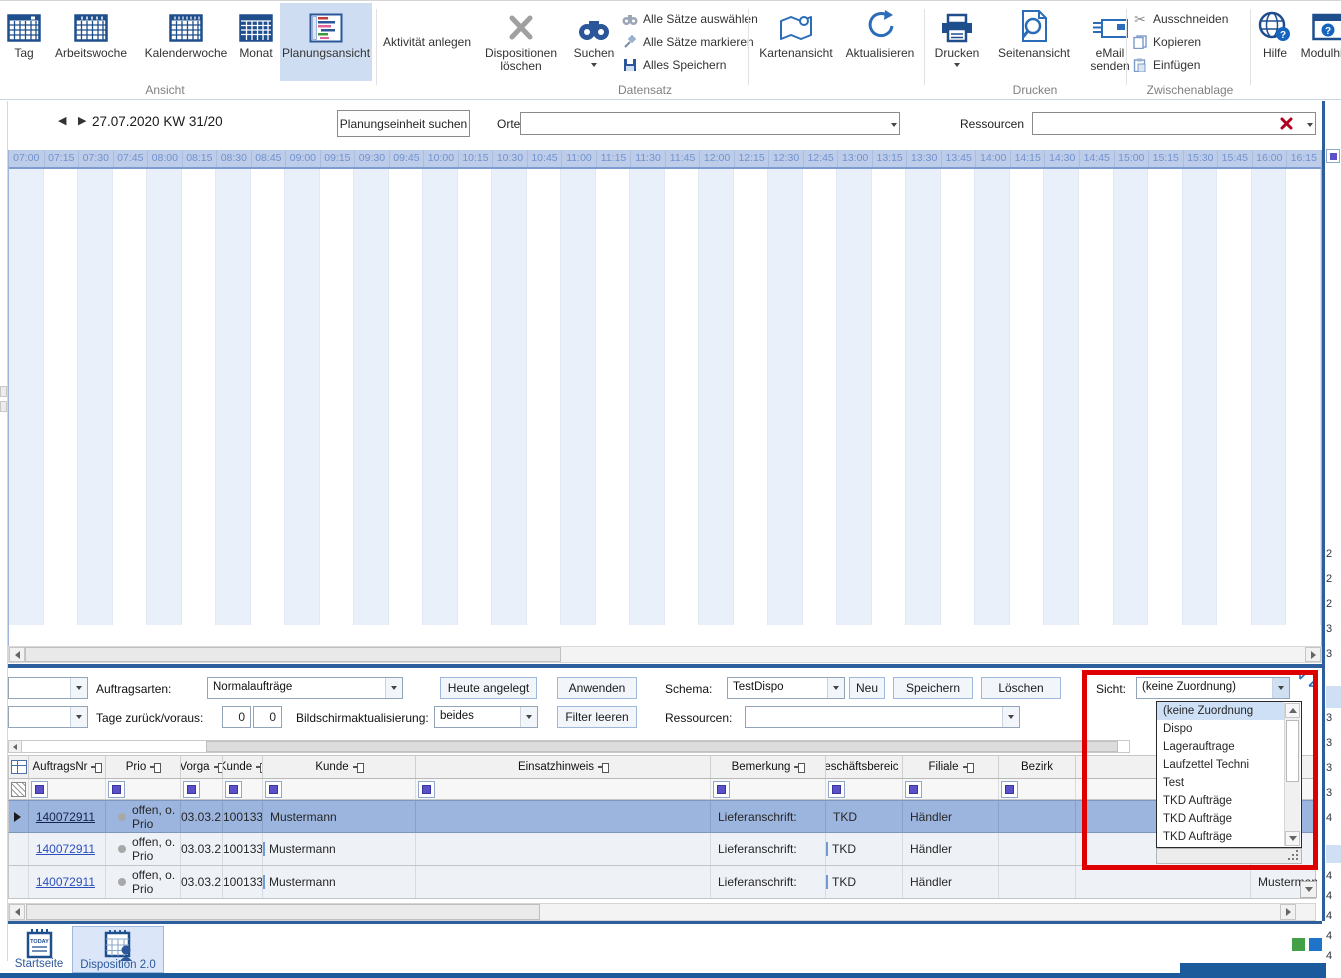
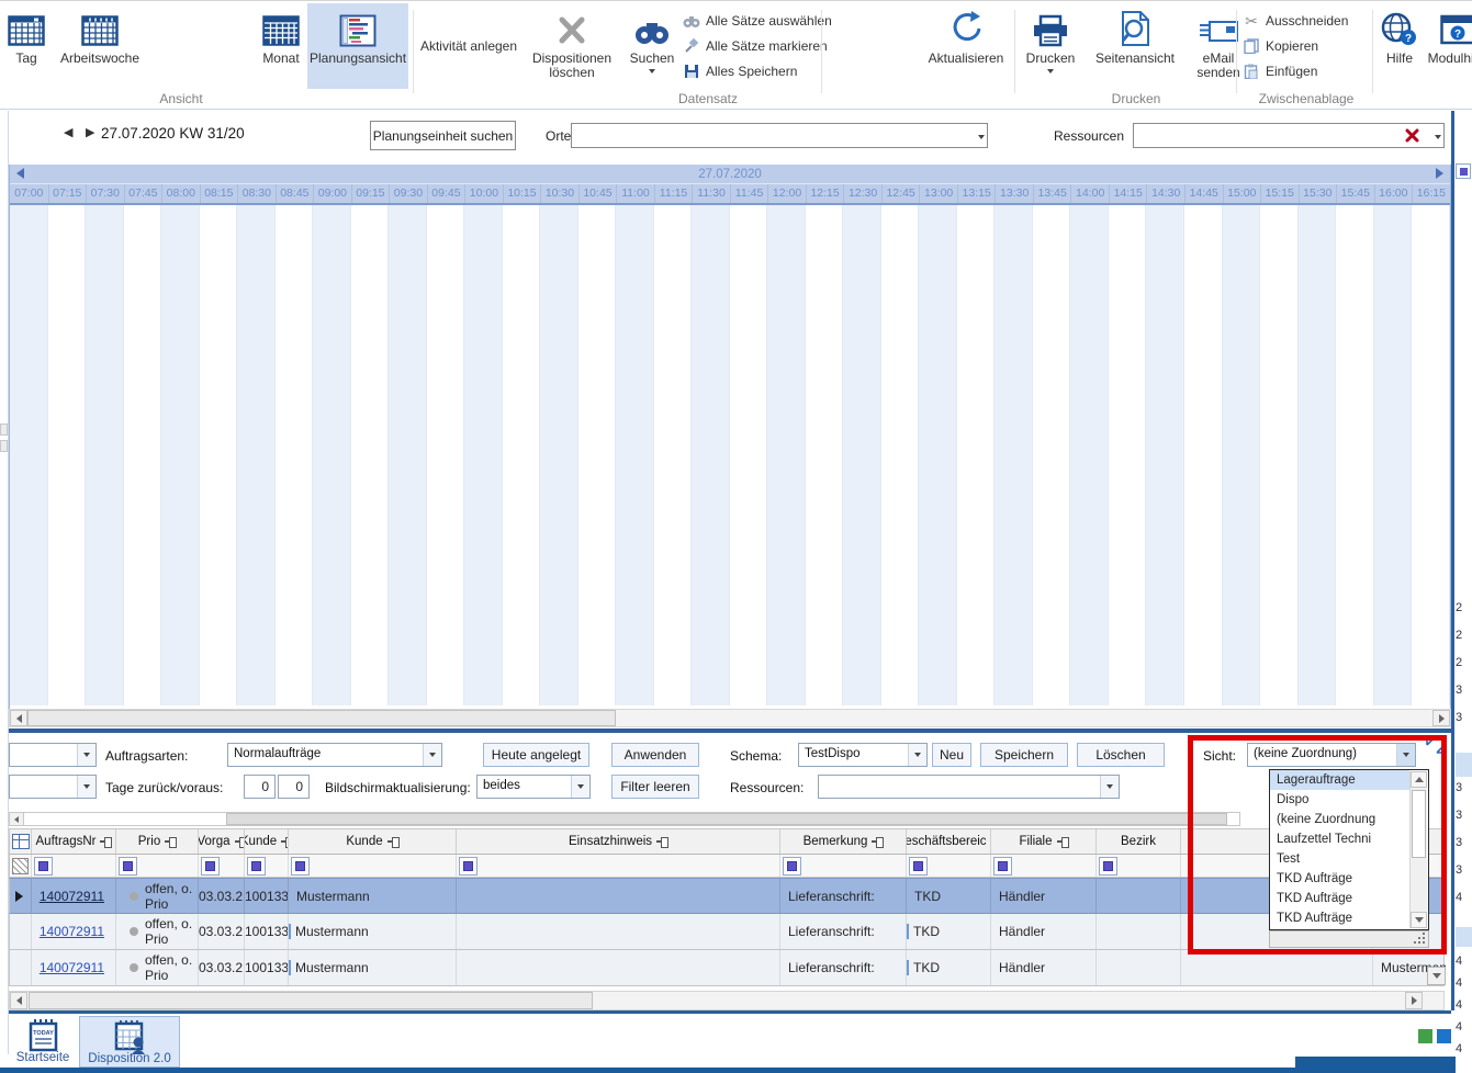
  Tag
  Arbeitswoche
- Kalenderwoche
  Monat
  Planungsansicht
  Ansicht
  Aktivität anlegen
  Dispositionen löschen
  Suchen
  Alle Sätze auswähln
  Alle Sätze markieren
  Alles Speichern
  Datensatz
- Kartenansicht
  Aktualisieren
  Drucken
  Seitenansicht
  eMail sende
  Drucken
  ✂
  Ausschneiden
  Kopieren
  Einfügen
  Zwischenablage
  ?
  Hilfe
  ?
  ◀
  ▶
  27.07.2020 KW 31/20
  Planungseinheit suchen
  Orte
  Ressourcen
+ 27.07.2020
  07:00
  07:15
  07:30
  07:45
  08:00
  08:15
  08:30
  08:45
  09:00
  09:15
  09:30
  09:45
  10:00
  10:15
  10:30
  10:45
  11:00
  11:15
  11:30
  11:45
  12:00
  12:15
  12:30
  12:45
  13:00
  13:15
  13:30
  13:45
  14:00
  14:15
  14:30
  14:45
  15:00
  15:15
  15:30
  15:45
  16:00
  16:15
  Auftragsarten:
  Normalaufträge
  Heute angelegt
  Anwenden
  Schema:
  TestDispo
  Neu
  Speichern
  Löschen
  Sicht:
  (keine Zuordnung)
  Tage zurück/voraus:
  0
  0
  Bildschirmaktualisierung:
  beides
  Filter leeren
  Ressourcen:
  AuftragsNr
  Prio
  Vorga
  Kunde
  Kunde
  Einsatzhinweis
  Bemerkung
  eschäftsbereic
  Filiale
  Bezirk
  140072911
  offen, o. Prio
  03.03.2
  100133
  Mustermann
  Lieferanschrift:
  TKD
  Händler
  140072911
  offen, o. Prio
  03.03.2
  100133
  Mustermann
  Lieferanschrift:
  TKD
  Händler
  140072911
  offen, o. Prio
  03.03.2
  100133
  Mustermann
  Lieferanschrift:
  TKD
  Händler
- (keine Zuordnung
+ Lagerauftrage
  Dispo
- Lagerauftrage
+ (keine Zuordnung
  Laufzettel Techni
  Test
  TKD Aufträge
  TKD Aufträge
  TKD Aufträge
  Startseite
  Disposition 2.0
  2
  2
  2
  3
  3
  3
  3
  3
  3
  4
  4
  4
  4
  4
  4
